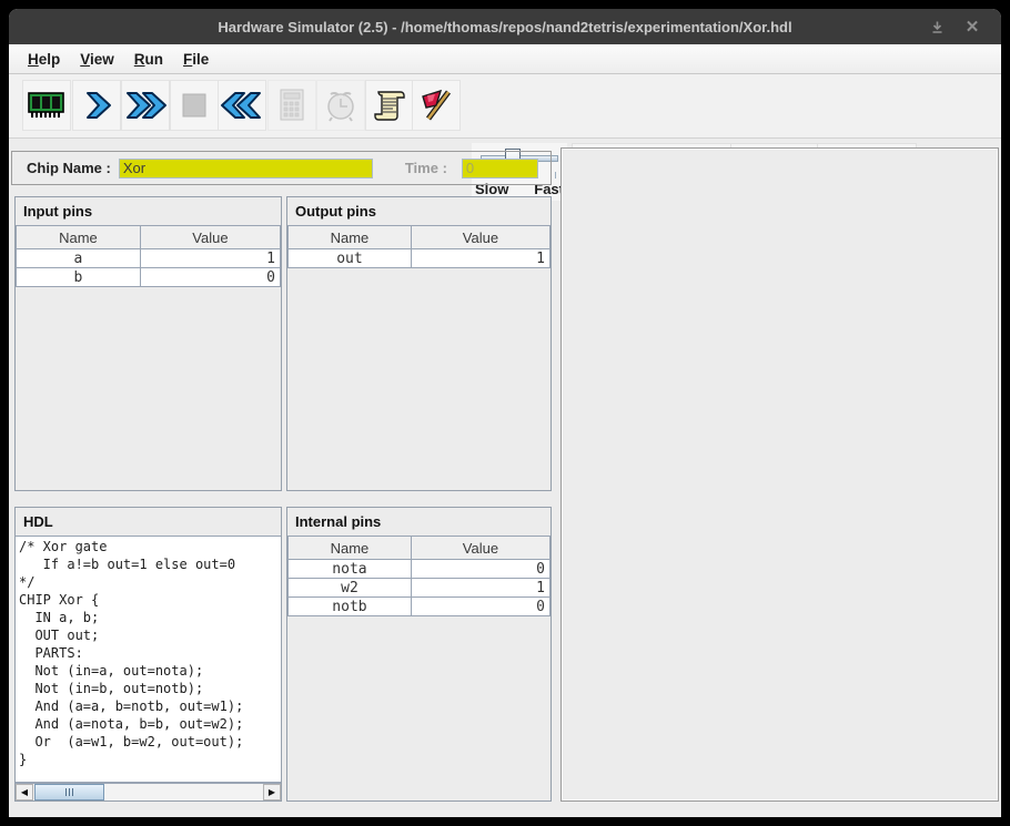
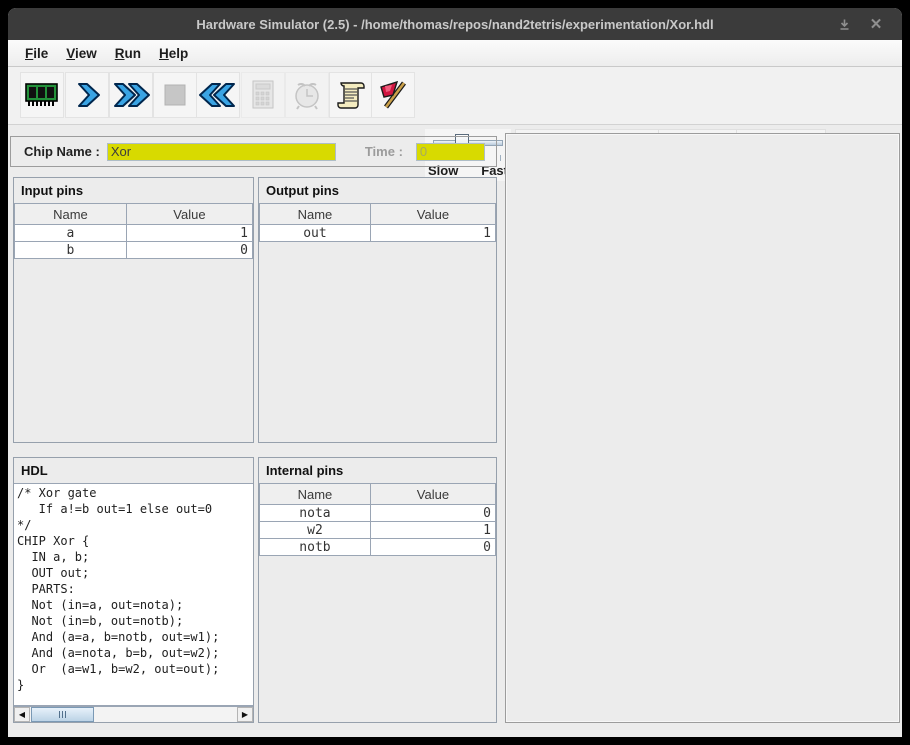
  Hardware Simulator (2.5) - /home/thomas/repos/nand2tetris/experimentation/Xor.hdl
  ✕
- Help
+ File
  View
  Run
- File
+ Help
  Slow
  Fas
  Chip Name :
  Xor
  Time :
  0
  Input pins
  Name	Value
  a	1
  b	0
  Output pins
  Name	Value
  out	1
  HDL
  /* Xor gate
  If a!=b out=1 else out=0
  */
  CHIP Xor {
  IN a, b;
  OUT out;
  PARTS:
  Not (in=a, out=nota);
  Not (in=b, out=notb);
  And (a=a, b=notb, out=w1);
  And (a=nota, b=b, out=w2);
  Or (a=w1, b=w2, out=out);
  }
  ◀
  ▶
  Internal pins
  Name	Value
  nota	0
  w2	1
  notb	0
